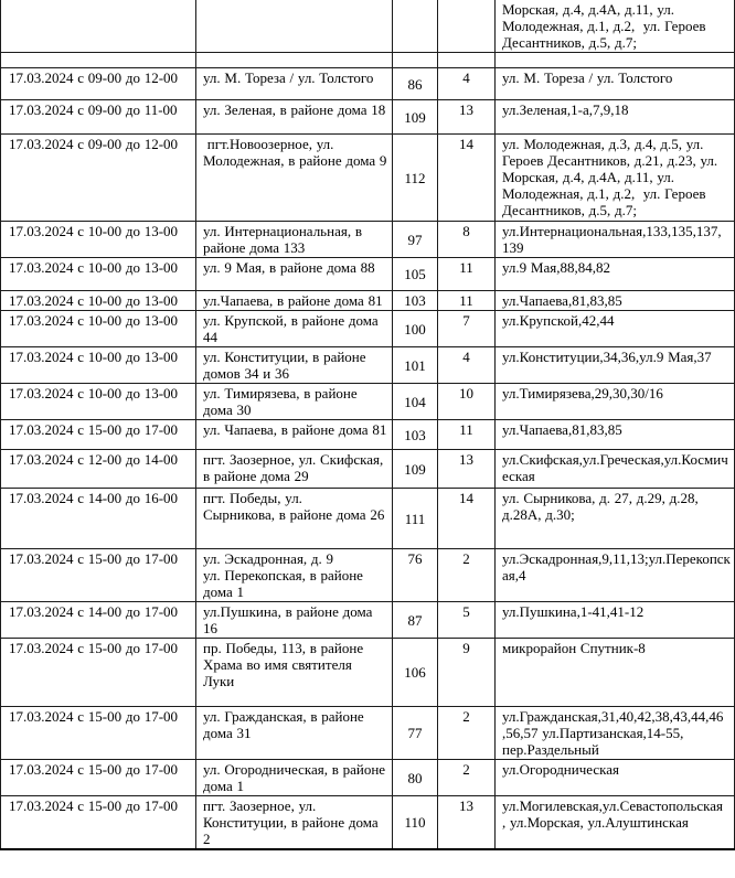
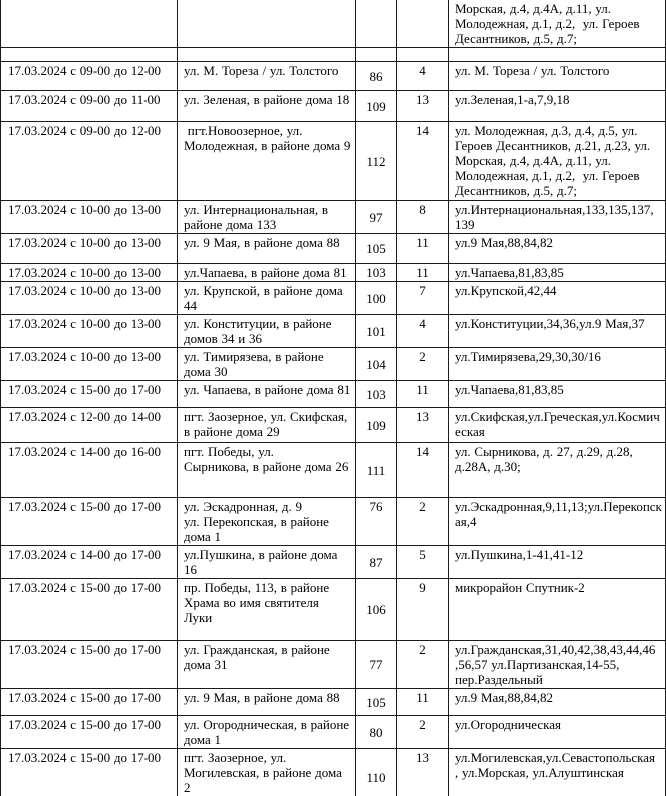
  				Морская, д.4, д.4А, д.11, ул. Молодежная, д.1, д.2, ул. Героев Десантников, д.5, д.7;
  17.03.2024 с 09-00 до 12-00	ул. М. Тореза / ул. Толстого	86	4	ул. М. Тореза / ул. Толстого
  17.03.2024 с 09-00 до 11-00	ул. Зеленая, в районе дома 18	109	13	ул.Зеленая,1-а,7,9,18
  17.03.2024 с 09-00 до 12-00	пгт.Новоозерное, ул. Молодежная, в районе дома 9	112	14	ул. Молодежная, д.3, д.4, д.5, ул. Героев Десантников, д.21, д.23, ул. Морская, д.4, д.4А, д.11, ул. Молодежная, д.1, д.2, ул. Героев Десантников, д.5, д.7;
  17.03.2024 с 10-00 до 13-00	ул. Интернациональная, в районе дома 133	97	8	ул.Интернациональная,133,135,137, 139
  17.03.2024 с 10-00 до 13-00	ул. 9 Мая, в районе дома 88	105	11	ул.9 Мая,88,84,82
  17.03.2024 с 10-00 до 13-00	ул.Чапаева, в районе дома 81	103	11	ул.Чапаева,81,83,85
  17.03.2024 с 10-00 до 13-00	ул. Крупской, в районе дома 44	100	7	ул.Крупской,42,44
  17.03.2024 с 10-00 до 13-00	ул. Конституции, в районе домов 34 и 36	101	4	ул.Конституции,34,36,ул.9 Мая,37
- 17.03.2024 с 10-00 до 13-00	ул. Тимирязева, в районе дома 30	104	10	ул.Тимирязева,29,30,30/16
+ 17.03.2024 с 10-00 до 13-00	ул. Тимирязева, в районе дома 30	104	2	ул.Тимирязева,29,30,30/16
  17.03.2024 с 15-00 до 17-00	ул. Чапаева, в районе дома 81	103	11	ул.Чапаева,81,83,85
  17.03.2024 с 12-00 до 14-00	пгт. Заозерное, ул. Скифская, в районе дома 29	109	13	ул.Скифская,ул.Греческая,ул.Космическая
  17.03.2024 с 14-00 до 16-00	пгт. Победы, ул. Сырникова, в районе дома 26	111	14	ул. Сырникова, д. 27, д.29, д.28, д.28А, д.30;
  17.03.2024 с 15-00 до 17-00	ул. Эскадронная, д. 9 ул. Перекопская, в районе дома 1	76	2	ул.Эскадронная,9,11,13;ул.Перекопская,4
  17.03.2024 с 14-00 до 17-00	ул.Пушкина, в районе дома 16	87	5	ул.Пушкина,1-41,41-12
- 17.03.2024 с 15-00 до 17-00	пр. Победы, 113, в районе Храма во имя святителя Луки	106	9	микрорайон Спутник-8
+ 17.03.2024 с 15-00 до 17-00	пр. Победы, 113, в районе Храма во имя святителя Луки	106	9	микрорайон Спутник-2
  17.03.2024 с 15-00 до 17-00	ул. Гражданская, в районе дома 31	77	2	ул.Гражданская,31,40,42,38,43,44,46 ,56,57 ул.Партизанская,14-55, пер.Раздельный
+ 17.03.2024 с 15-00 до 17-00	ул. 9 Мая, в районе дома 88	105	11	ул.9 Мая,88,84,82
  17.03.2024 с 15-00 до 17-00	ул. Огородническая, в районе дома 1	80	2	ул.Огородническая
- 17.03.2024 с 15-00 до 17-00	пгт. Заозерное, ул. Конституции, в районе дома 2	110	13	ул.Могилевская,ул.Севастопольская , ул.Морская, ул.Алуштинская
+ 17.03.2024 с 15-00 до 17-00	пгт. Заозерное, ул. Могилевская, в районе дома 2	110	13	ул.Могилевская,ул.Севастопольская , ул.Морская, ул.Алуштинская
